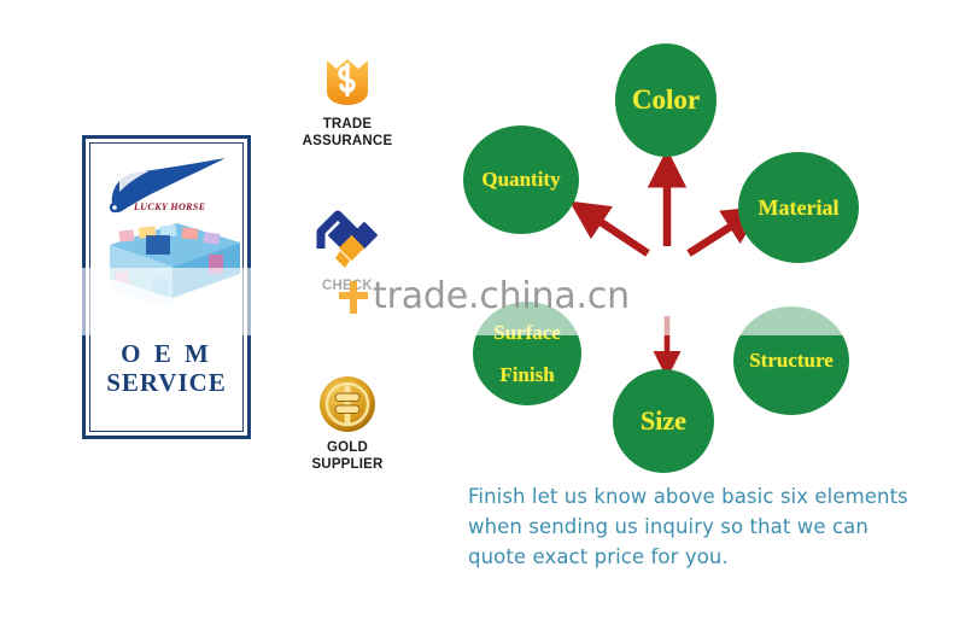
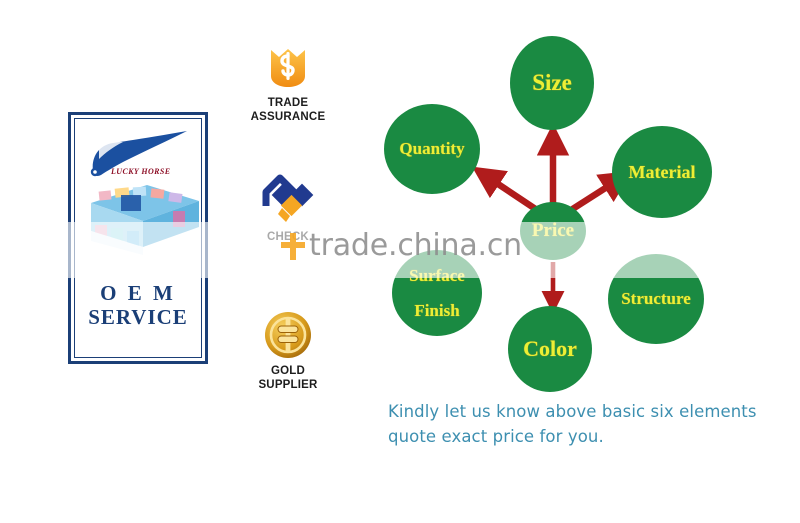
  LUCKY HORSE
  O E M
  SERVICE
  TRADE
  ASSURANCE
  CHECK
  GOLD
  SUPPLIER
- Color
+ Size
  Quantity
  Material
  Surface
  Finish
- Size
+ Color
  Structure
+ Price
  trade.china.cn
- Finish let us know above basic six elements
+ Kindly let us know above basic six elements
- when sending us inquiry so that we can
  quote exact price for you.
